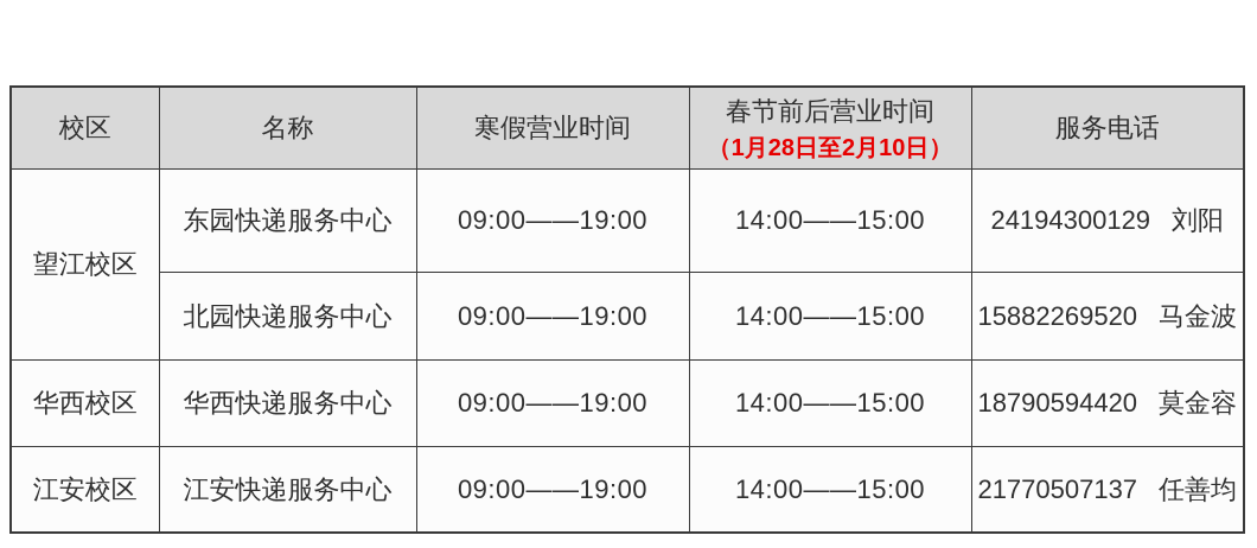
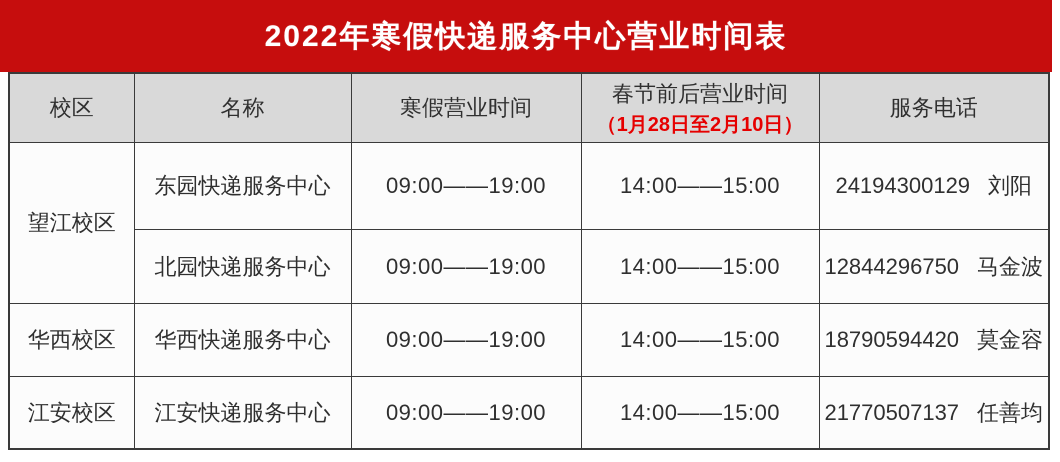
+ 2022年寒假快递服务中心营业时间表
  校区	名称	寒假营业时间	春节前后营业时间 （1月28日至2月10日）	服务电话
  望江校区	东园快递服务中心	09:00——19:00	14:00——15:00	24194300129 刘阳
- 北园快递服务中心	09:00——19:00	14:00——15:00	15882269520 马金波
+ 北园快递服务中心	09:00——19:00	14:00——15:00	12844296750 马金波
  华西校区	华西快递服务中心	09:00——19:00	14:00——15:00	18790594420 莫金容
  江安校区	江安快递服务中心	09:00——19:00	14:00——15:00	21770507137 任善均
